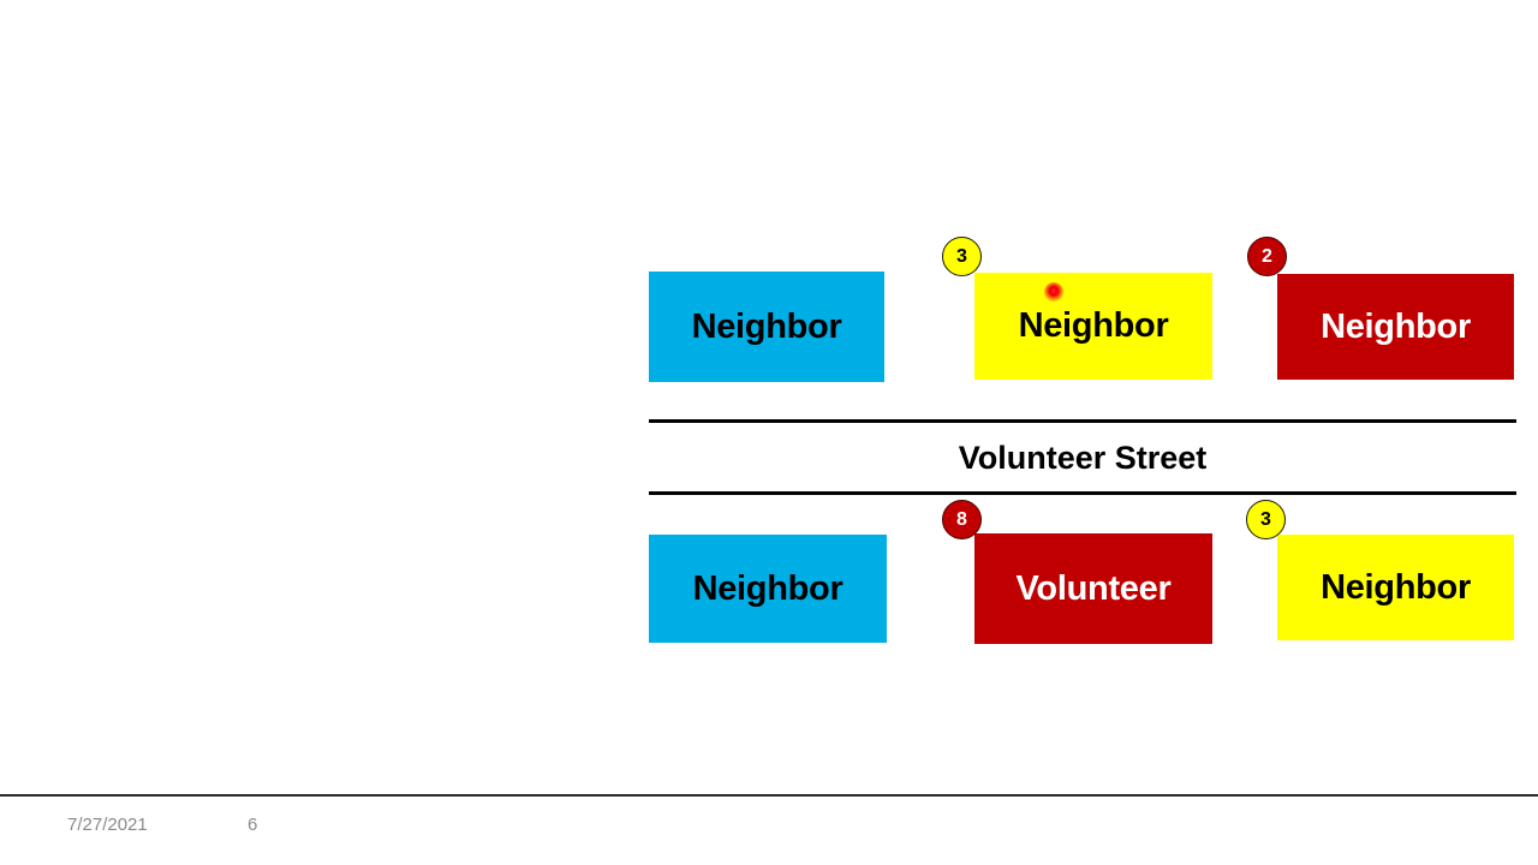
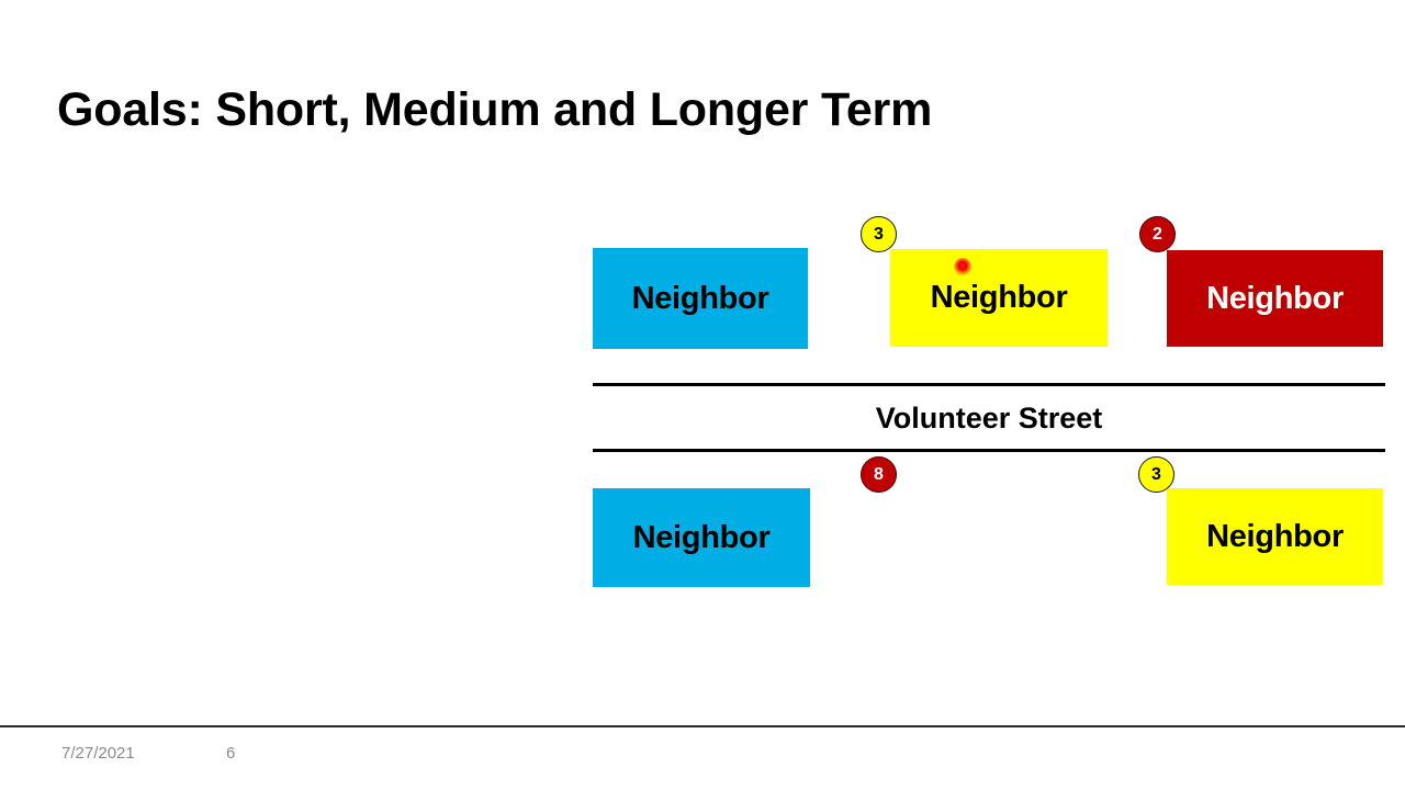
+ Goals: Short, Medium and Longer Term
  Neighbor
  Neighbor
  Neighbor
  3
  2
  Volunteer Street
  Neighbor
- Volunteer
  Neighbor
  8
  3
  7/27/2021
  6
